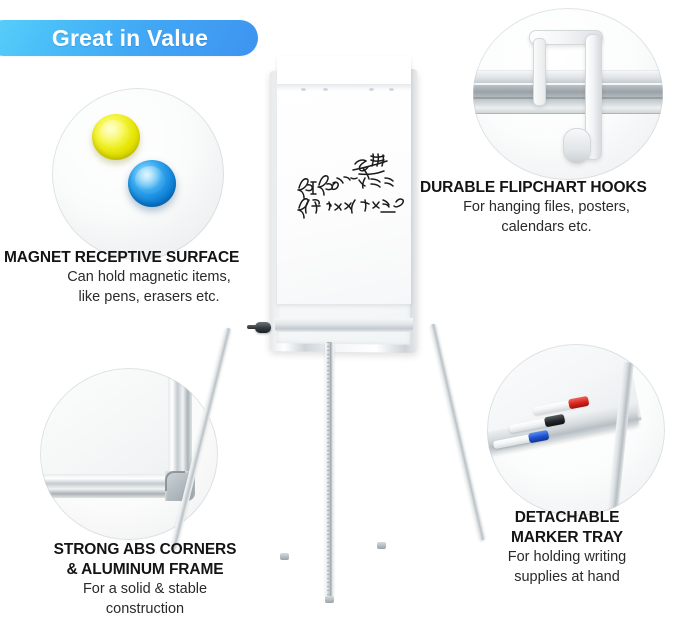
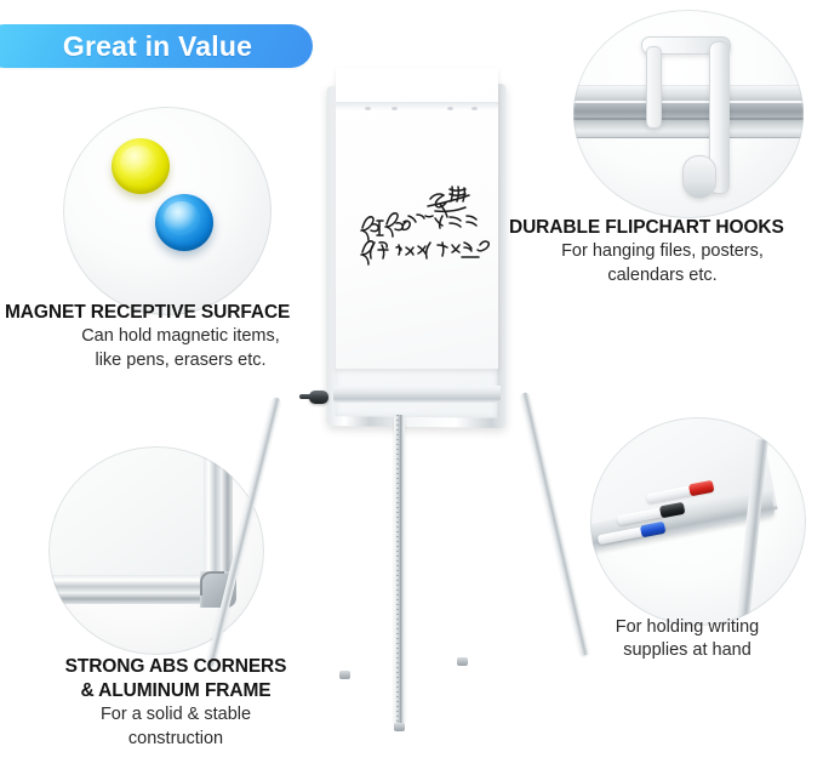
  Great in Value
  MAGNET RECEPTIVE SURFACE
  Can hold magnetic items,
  like pens, erasers etc.
  DURABLE FLIPCHART HOOKS
  For hanging files, posters,
  calendars etc.
  STRONG ABS CORNERS
  & ALUMINUM FRAME
  For a solid & stable
  construction
- DETACHABLE
- MARKER TRAY
  For holding writing
  supplies at hand
